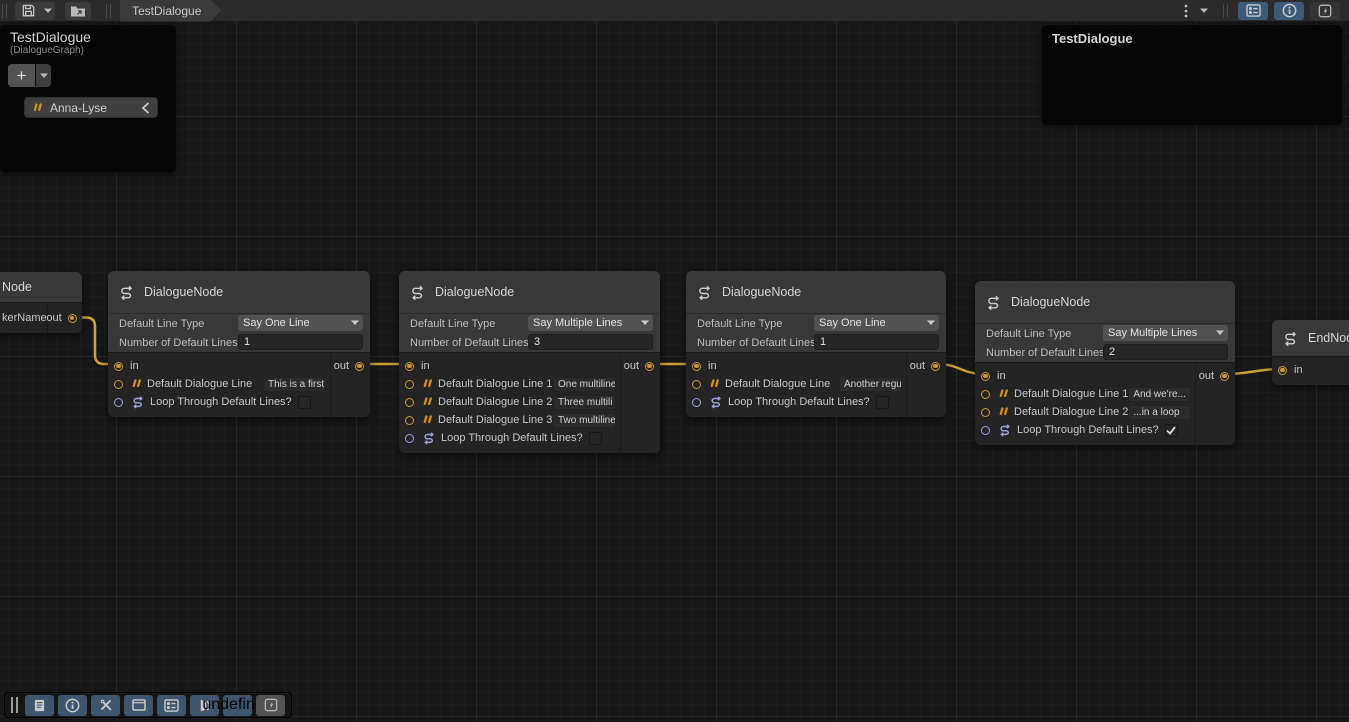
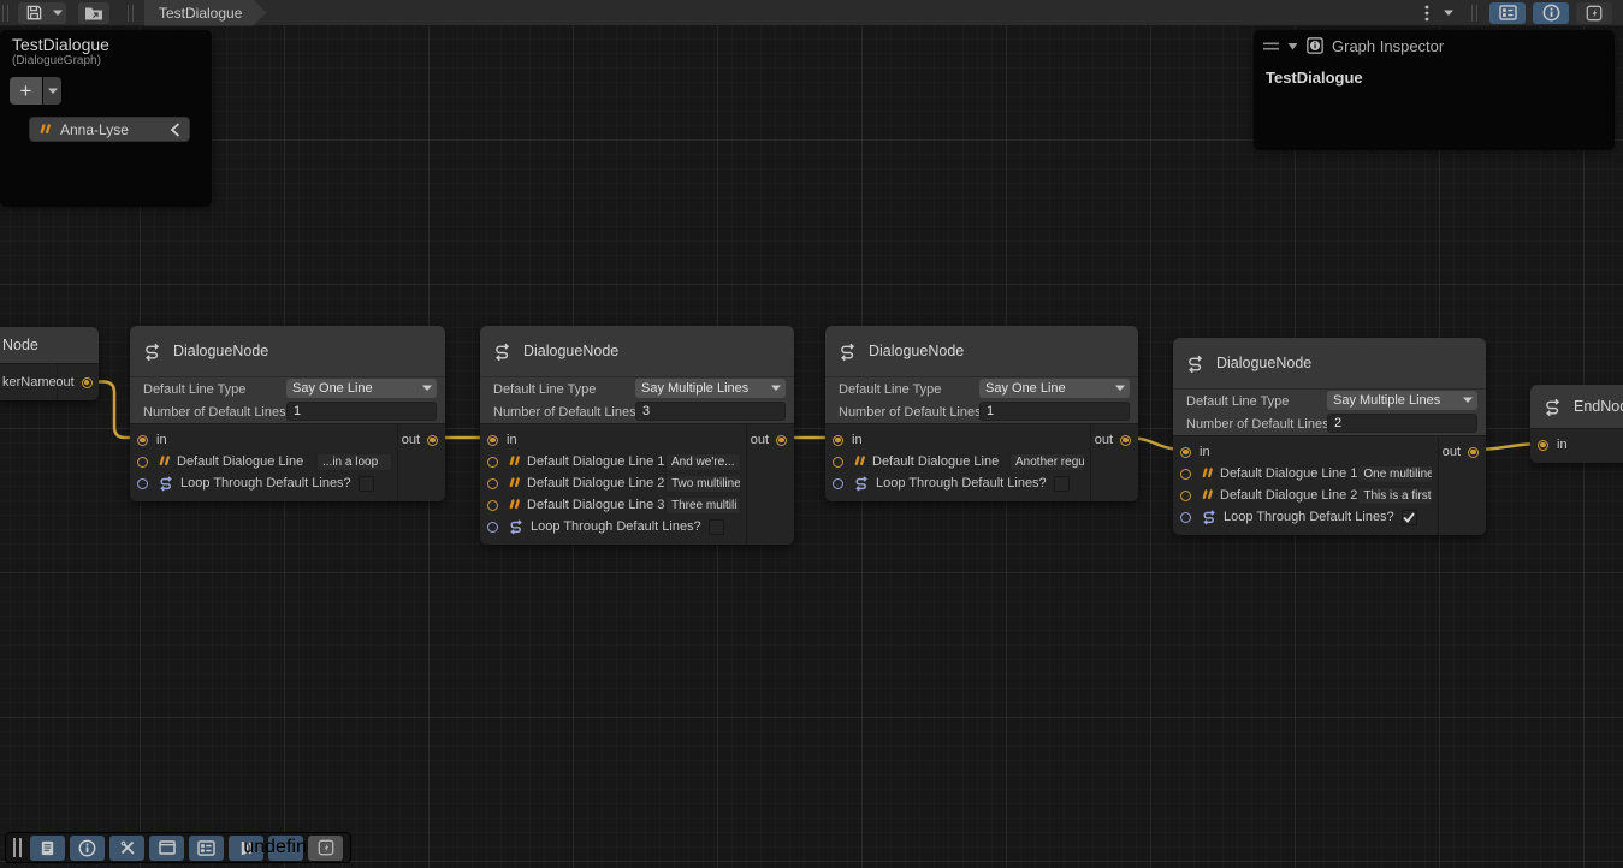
  Node
  kerName
  out
  DialogueNode
  Default Line Type
  Say One Line
  Number of Default Lines
  1
  in
  Default Dialogue Line
- This is a first
+ ...in a loop
  Loop Through Default Lines?
  out
  DialogueNode
  Default Line Type
  Say Multiple Lines
  Number of Default Lines
  3
  in
  Default Dialogue Line 1
- One multiline
+ And we're...
  Default Dialogue Line 2
- Three multili
+ Two multiline
  Default Dialogue Line 3
- Two multiline
+ Three multili
  Loop Through Default Lines?
  out
  DialogueNode
  Default Line Type
  Say One Line
  Number of Default Lines
  1
  in
  Default Dialogue Line
  Another regu
  Loop Through Default Lines?
  out
  DialogueNode
  Default Line Type
  Say Multiple Lines
  Number of Default Lines
  2
  in
  Default Dialogue Line 1
- And we're...
+ One multiline
  Default Dialogue Line 2
- ...in a loop
+ This is a first
  Loop Through Default Lines?
  out
  EndNo
  in
  TestDialogue
  TestDialogue
  (DialogueGraph)
  +
  Anna-Lyse
+ Graph Inspector
  TestDialogue
  undefin
